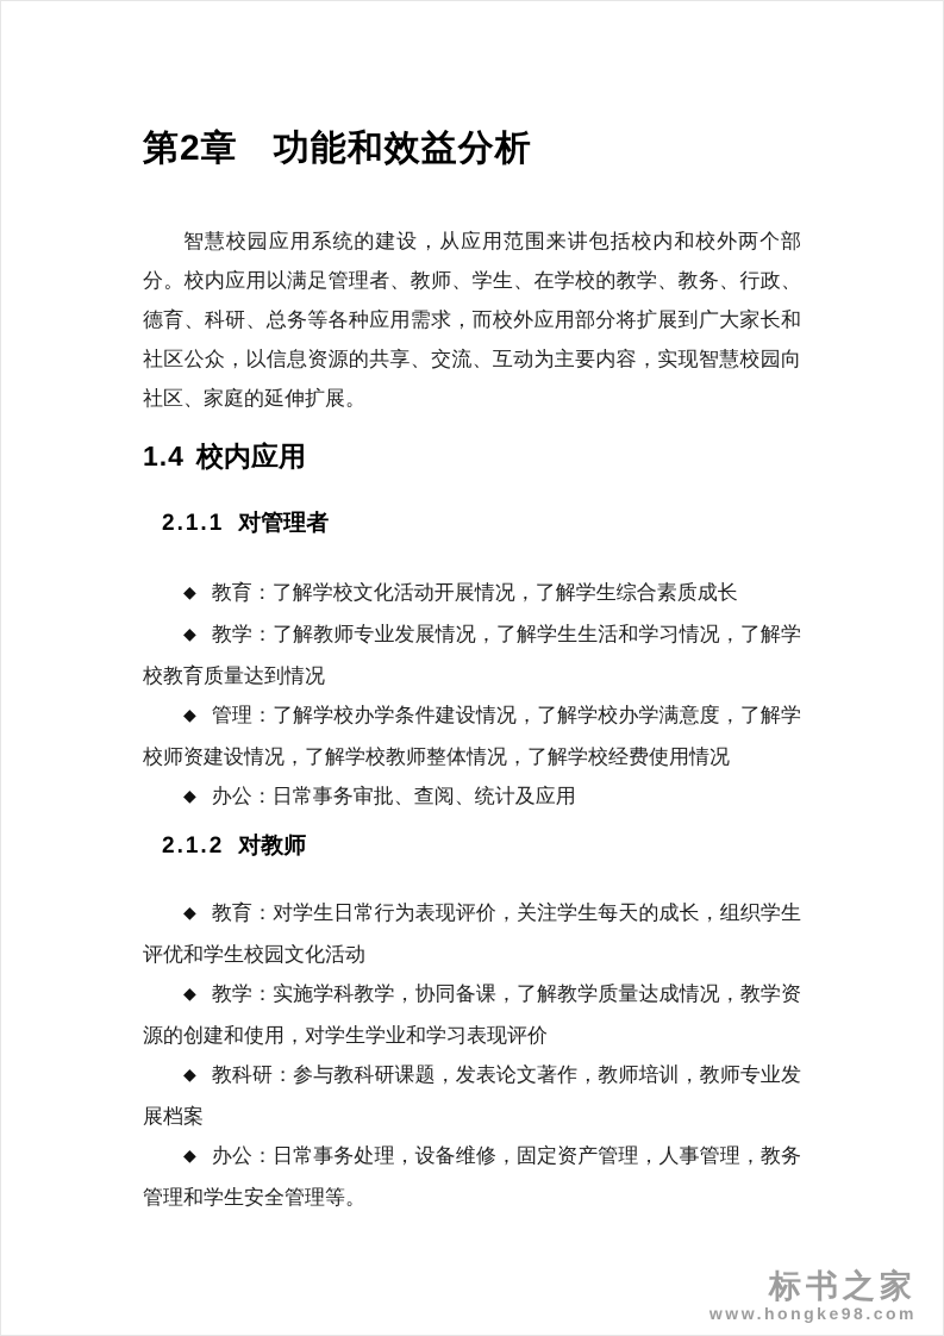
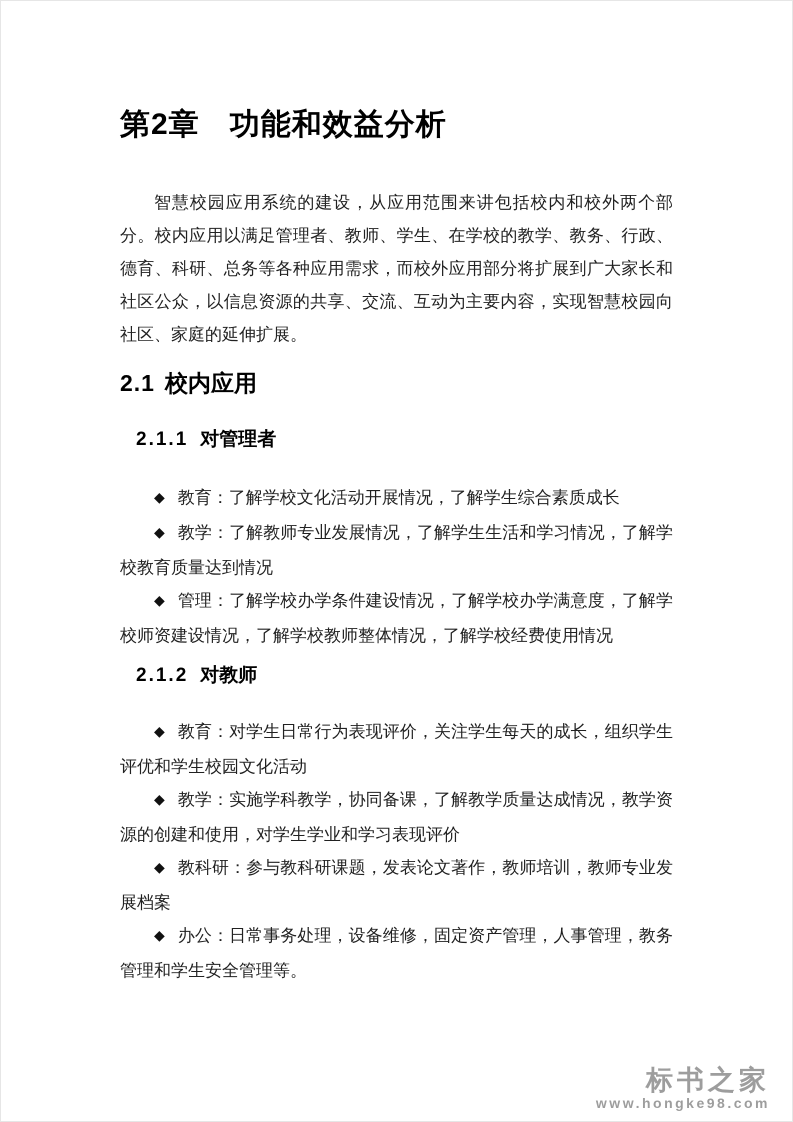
  第2章 功能和效益分析
  智慧校园应用系统的建设，从应用范围来讲包括校内和校外两个部分。校内应用以满足管理者、教师、学生、在学校的教学、教务、行政、德育、科研、总务等各种应用需求，而校外应用部分将扩展到广大家长和社区公众，以信息资源的共享、交流、互动为主要内容，实现智慧校园向社区、家庭的延伸扩展。
- 1.4 校内应用
+ 2.1 校内应用
  2.1.1 对管理者
  ◆ 教育：了解学校文化活动开展情况，了解学生综合素质成长
  ◆ 教学：了解教师专业发展情况，了解学生生活和学习情况，了解学校教育质量达到情况
  ◆ 管理：了解学校办学条件建设情况，了解学校办学满意度，了解学校师资建设情况，了解学校教师整体情况，了解学校经费使用情况
- ◆ 办公：日常事务审批、查阅、统计及应用
  2.1.2 对教师
  ◆ 教育：对学生日常行为表现评价，关注学生每天的成长，组织学生评优和学生校园文化活动
  ◆ 教学：实施学科教学，协同备课，了解教学质量达成情况，教学资源的创建和使用，对学生学业和学习表现评价
  ◆ 教科研：参与教科研课题，发表论文著作，教师培训，教师专业发展档案
  ◆ 办公：日常事务处理，设备维修，固定资产管理，人事管理，教务管理和学生安全管理等。
  标书之家
  www.hongke98.com
